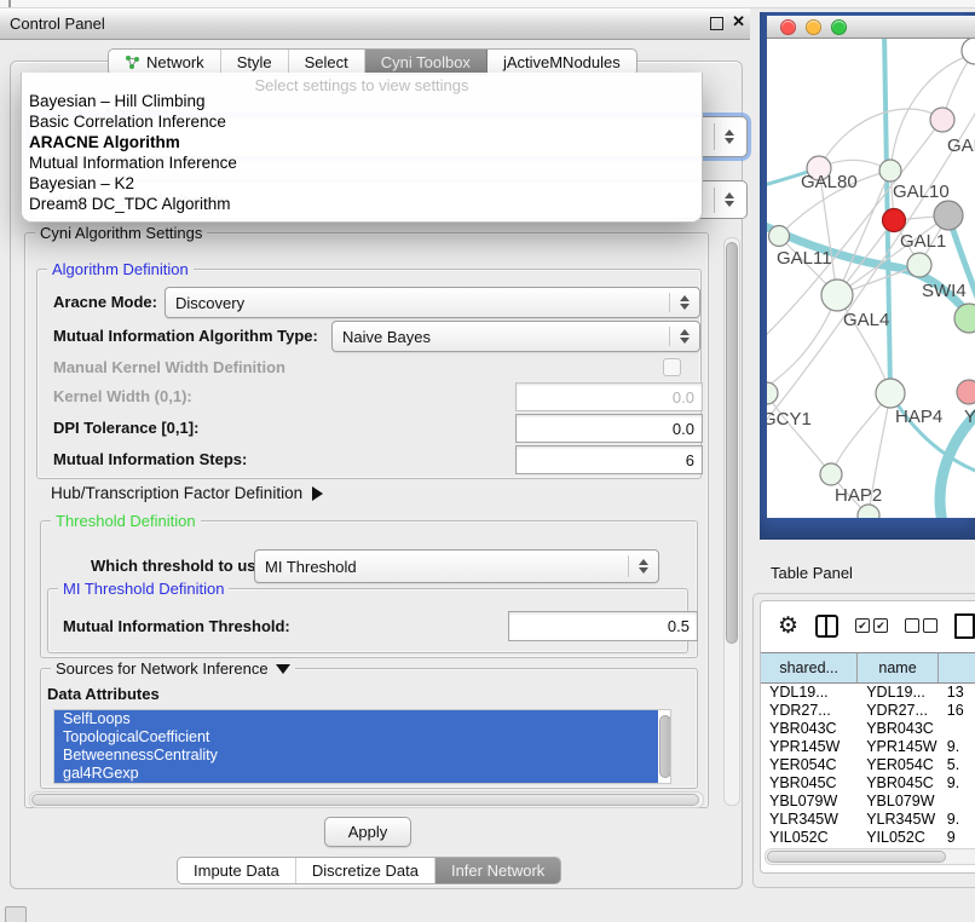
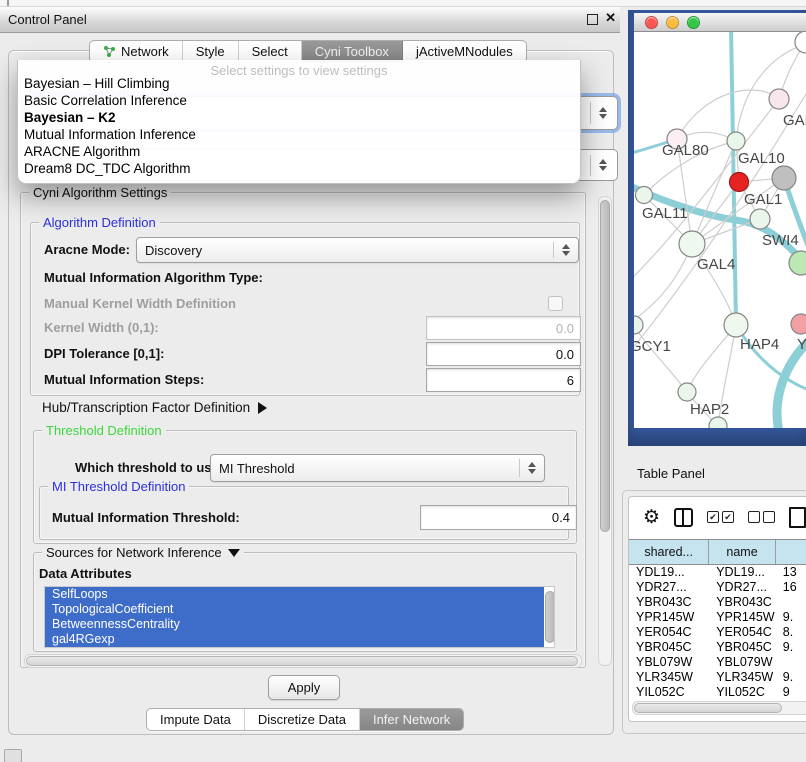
  Control Panel
  ✕
  Network
  Style
  Select
  Cyni Toolbox
  jActiveMNodules
  Select settings to view settings
  Bayesian – Hill Climbing
  Basic Correlation Inference
- ARACNE Algorithm
+ Bayesian – K2
  Mutual Information Inference
- Bayesian – K2
+ ARACNE Algorithm
  Dream8 DC_TDC Algorithm
  Cyni Algorithm Settings
  Algorithm Definition
  Aracne Mode:
  Discovery
  Mutual Information Algorithm Type:
- Naive Bayes
  Manual Kernel Width Definition
  Kernel Width (0,1):
  0.0
  DPI Tolerance [0,1]:
  0.0
  Mutual Information Steps:
  6
  Hub/Transcription Factor Definition
  Threshold Definition
  Which threshold to us
  MI Threshold
  MI Threshold Definition
  Mutual Information Threshold:
- 0.5
+ 0.4
  Sources for Network Inference
  Data Attributes
  SelfLoops
  TopologicalCoefficient
  BetweennessCentrality
  gal4RGexp
  Apply
  Impute Data
  Discretize Data
  Infer Network
  GAL80
  GAL10
  GAL1
  GAL11
  SWI4
  GAL4
  GCY1
  HAP4
  Y
  HAP2
  Table Panel
  ⚙
  ✔
  ✔
  shared...
  name
  YDL19...
  YDL19...
  13
  YDR27...
  YDR27...
  16
  YBR043C
  YBR043C
  YPR145W
  YPR145W
  9.
  YER054C
  YER054C
- 5.
+ 8.
  YBR045C
  YBR045C
  9.
  YBL079W
  YBL079W
  YLR345W
  YLR345W
  9.
  YIL052C
  YIL052C
  9
